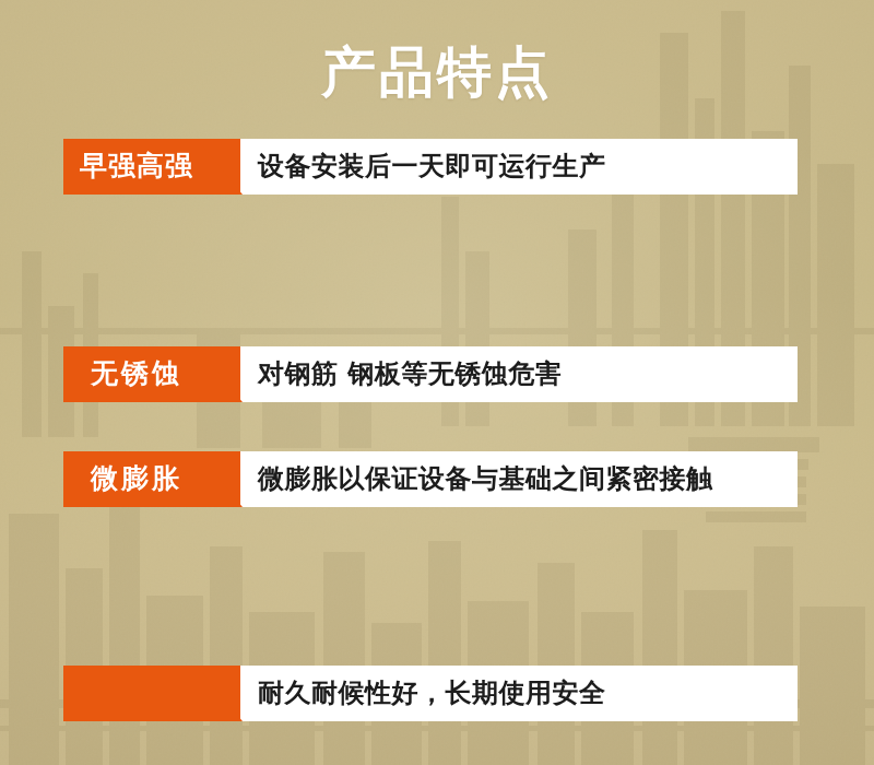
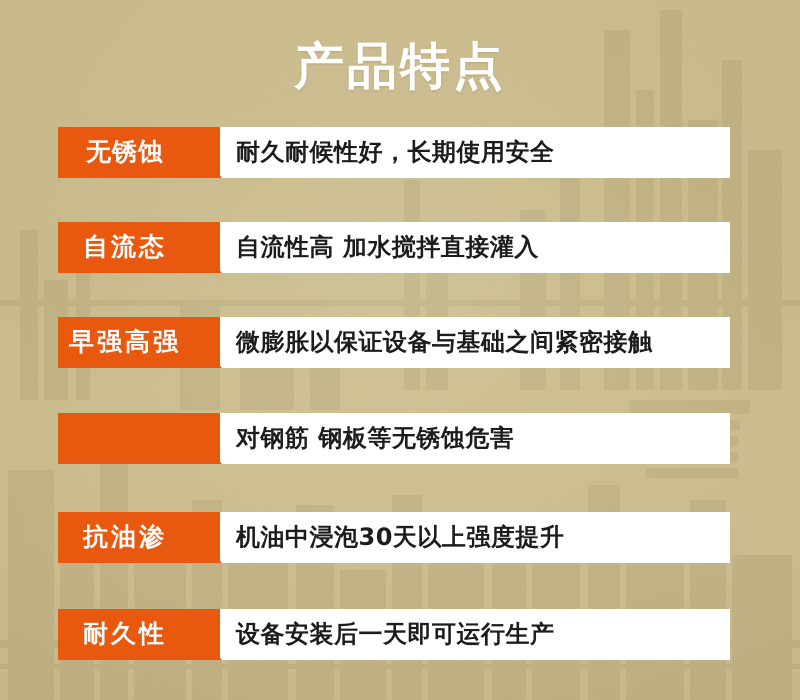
  产品特点
- 早强高强
+ 无锈蚀
- 设备安装后一天即可运行生产
+ 耐久耐候性好，长期使用安全
+ 自流态
+ 自流性高 加水搅拌直接灌入
- 无锈蚀
+ 早强高强
- 对钢筋 钢板等无锈蚀危害
+ 微膨胀以保证设备与基础之间紧密接触
- 微膨胀
- 微膨胀以保证设备与基础之间紧密接触
+ 对钢筋 钢板等无锈蚀危害
+ 抗油渗
+ 机油中浸泡30天以上强度提升
+ 耐久性
- 耐久耐候性好，长期使用安全
+ 设备安装后一天即可运行生产
